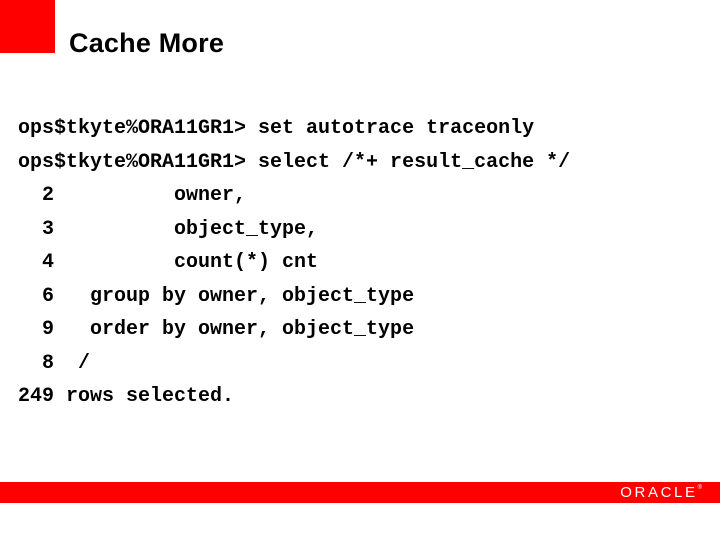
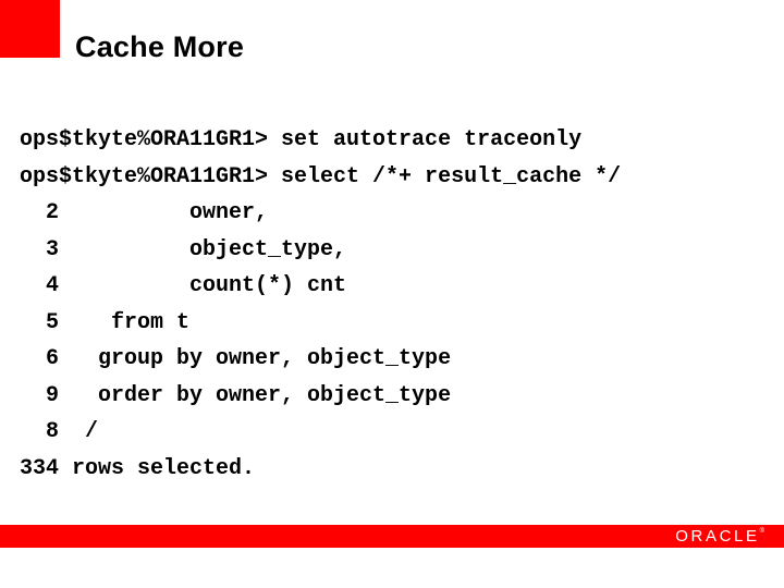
  Cache More
  ops$tkyte%ORA11GR1> set autotrace traceonly
  ops$tkyte%ORA11GR1> select /*+ result_cache */
  2 owner,
  3 object_type,
  4 count(*) cnt
+ 5 from t
  6 group by owner, object_type
  9 order by owner, object_type
  8 /
- 249 rows selected.
+ 334 rows selected.
  ORACLE
